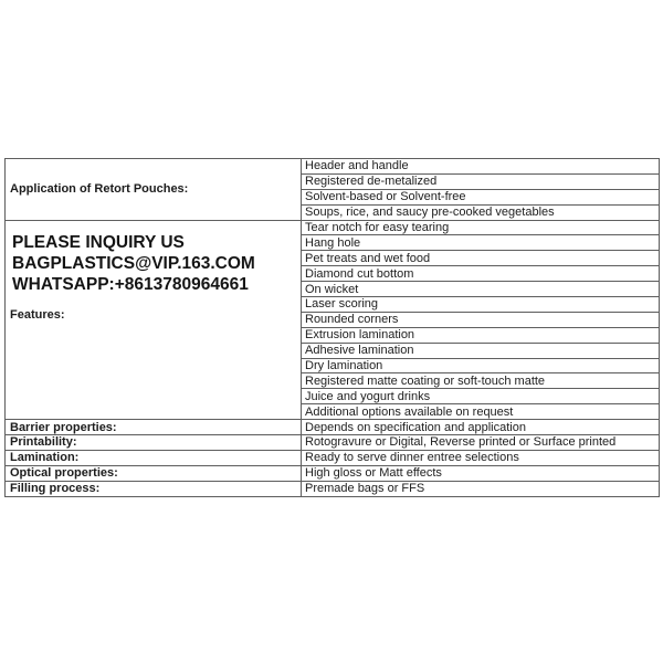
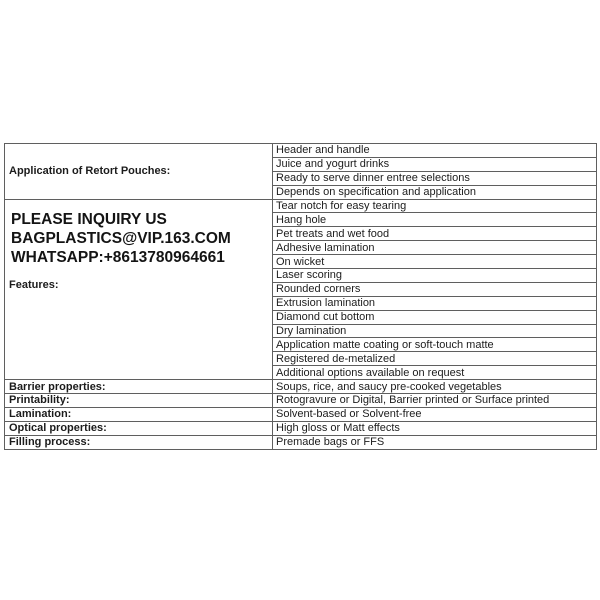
  Application of Retort Pouches:	Header and handle
- Registered de-metalized
+ Juice and yogurt drinks
- Solvent-based or Solvent-free
+ Ready to serve dinner entree selections
- Soups, rice, and saucy pre-cooked vegetables
+ Depends on specification and application
  PLEASE INQUIRY US BAGPLASTICS@VIP.163.COM WHATSAPP:+8613780964661 Features:	Tear notch for easy tearing
  Hang hole
  Pet treats and wet food
- Diamond cut bottom
+ Adhesive lamination
  On wicket
  Laser scoring
  Rounded corners
  Extrusion lamination
- Adhesive lamination
+ Diamond cut bottom
  Dry lamination
- Registered matte coating or soft-touch matte
+ Application matte coating or soft-touch matte
- Juice and yogurt drinks
+ Registered de-metalized
  Additional options available on request
- Barrier properties:	Depends on specification and application
+ Barrier properties:	Soups, rice, and saucy pre-cooked vegetables
- Printability:	Rotogravure or Digital, Reverse printed or Surface printed
+ Printability:	Rotogravure or Digital, Barrier printed or Surface printed
- Lamination:	Ready to serve dinner entree selections
+ Lamination:	Solvent-based or Solvent-free
  Optical properties:	High gloss or Matt effects
  Filling process:	Premade bags or FFS
